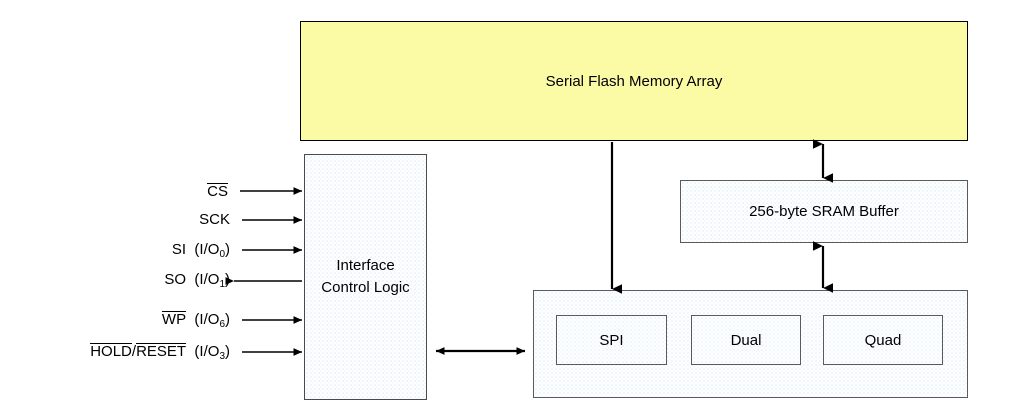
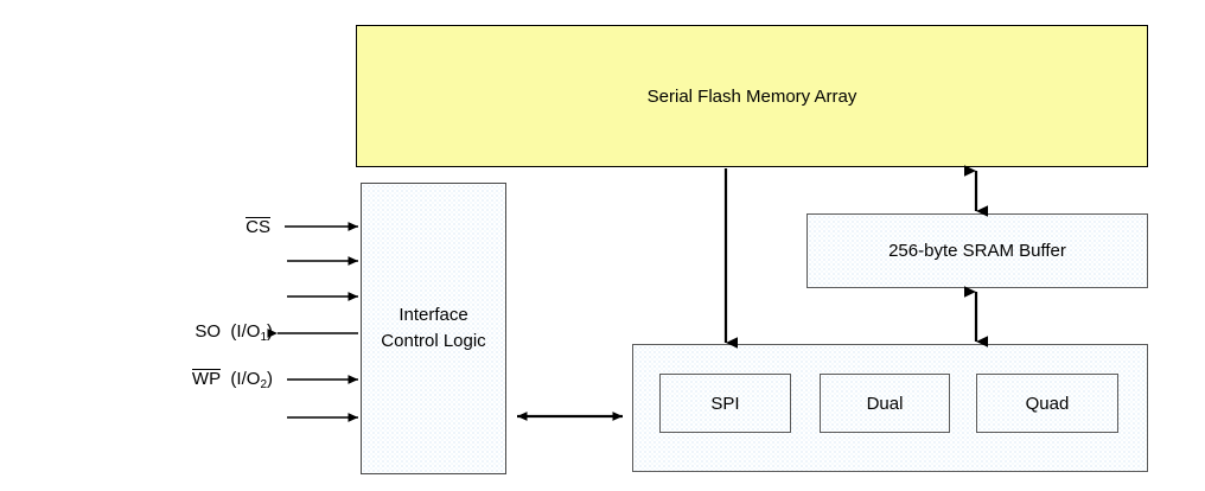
  Serial Flash Memory Array
  Interface
  Control Logic
  256-byte SRAM Buffer
  SPI
  Dual
  Quad
  CS
- SCK
- SI (I/O0)
  SO (I/O1)
- WP (I/O6)
+ WP (I/O2)
- HOLD/RESET (I/O3)
